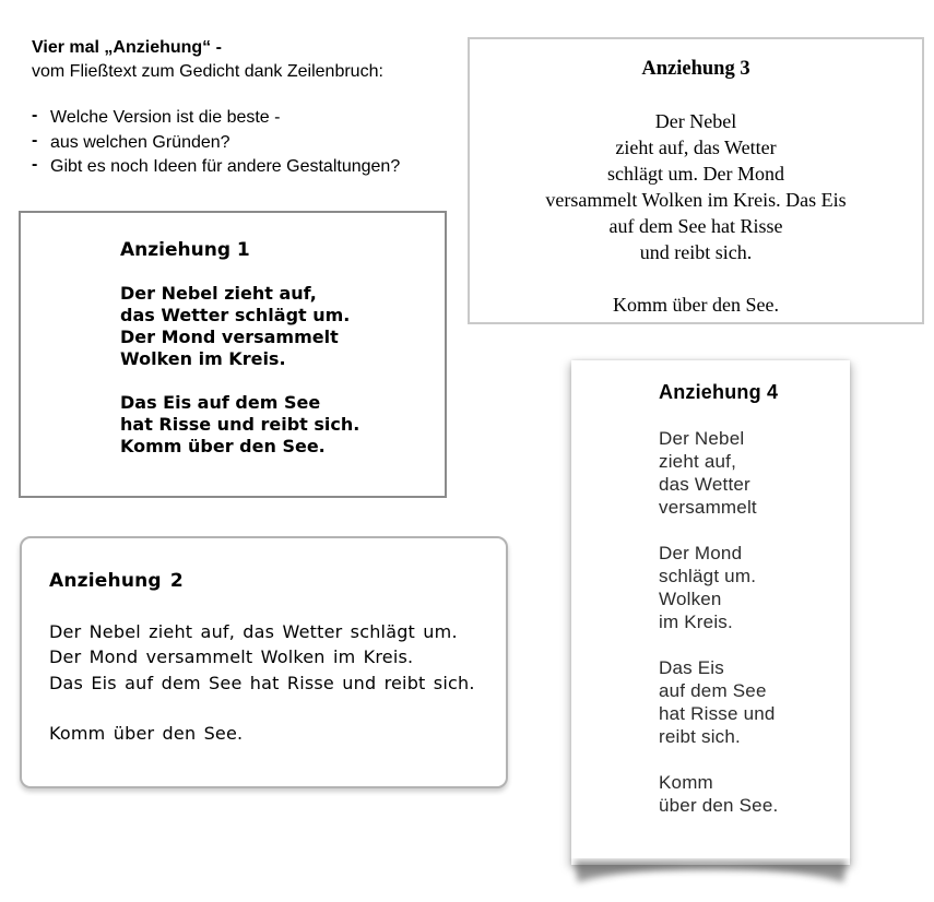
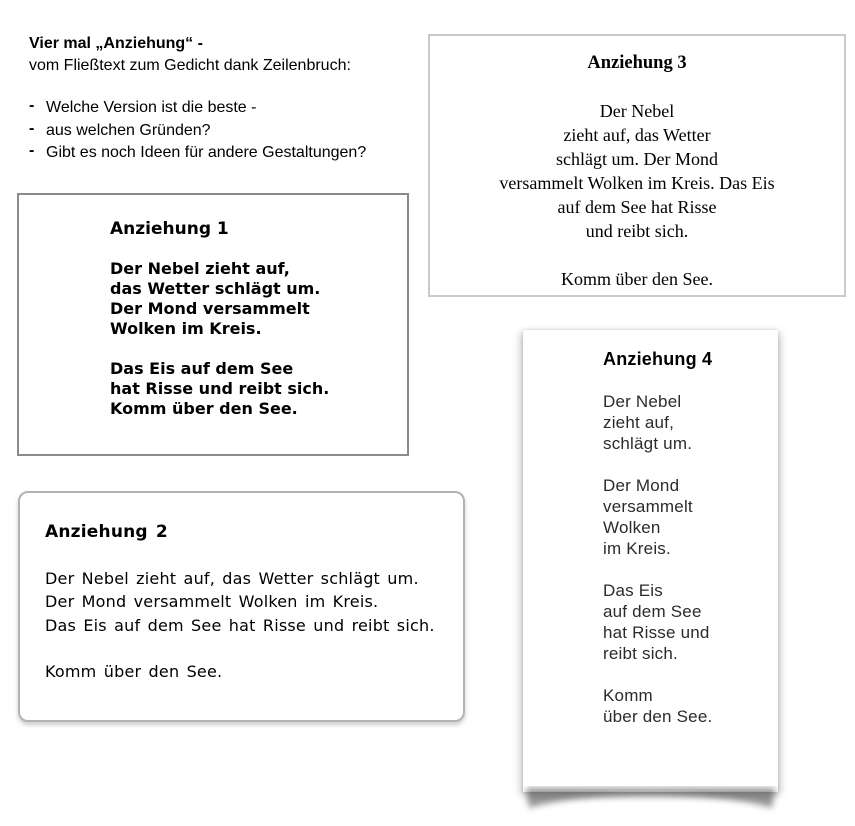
  Vier mal „Anziehung“ -
  vom Fließtext zum Gedicht dank Zeilenbruch:
  -
  Welche Version ist die beste -
  -
  aus welchen Gründen?
  -
  Gibt es noch Ideen für andere Gestaltungen?
  Anziehung 1
  Der Nebel zieht auf,
  das Wetter schlägt um.
  Der Mond versammelt
  Wolken im Kreis.
  Das Eis auf dem See
  hat Risse und reibt sich.
  Komm über den See.
  Anziehung 3
  Der Nebel
  zieht auf, das Wetter
  schlägt um. Der Mond
  versammelt Wolken im Kreis. Das Eis
  auf dem See hat Risse
  und reibt sich.
  Komm über den See.
  Anziehung 2
  Der Nebel zieht auf, das Wetter schlägt um.
  Der Mond versammelt Wolken im Kreis.
  Das Eis auf dem See hat Risse und reibt sich.
  Komm über den See.
  Anziehung 4
  Der Nebel
  zieht auf,
- das Wetter
- versammelt
+ schlägt um.
  Der Mond
- schlägt um.
+ versammelt
  Wolken
  im Kreis.
  Das Eis
  auf dem See
  hat Risse und
  reibt sich.
  Komm
  über den See.
